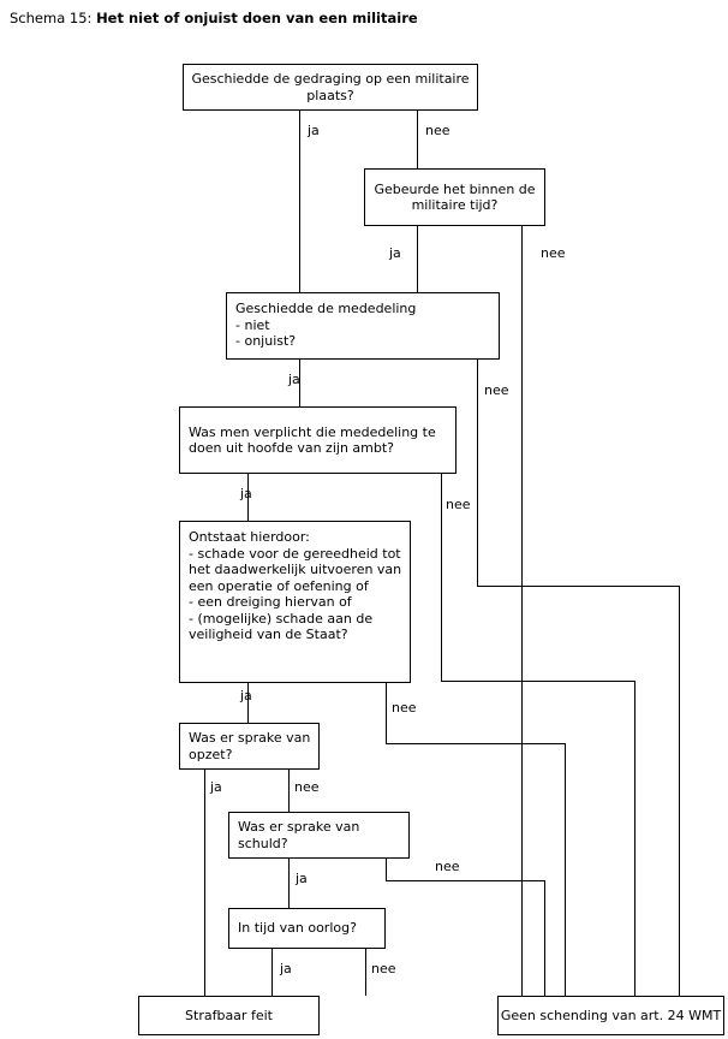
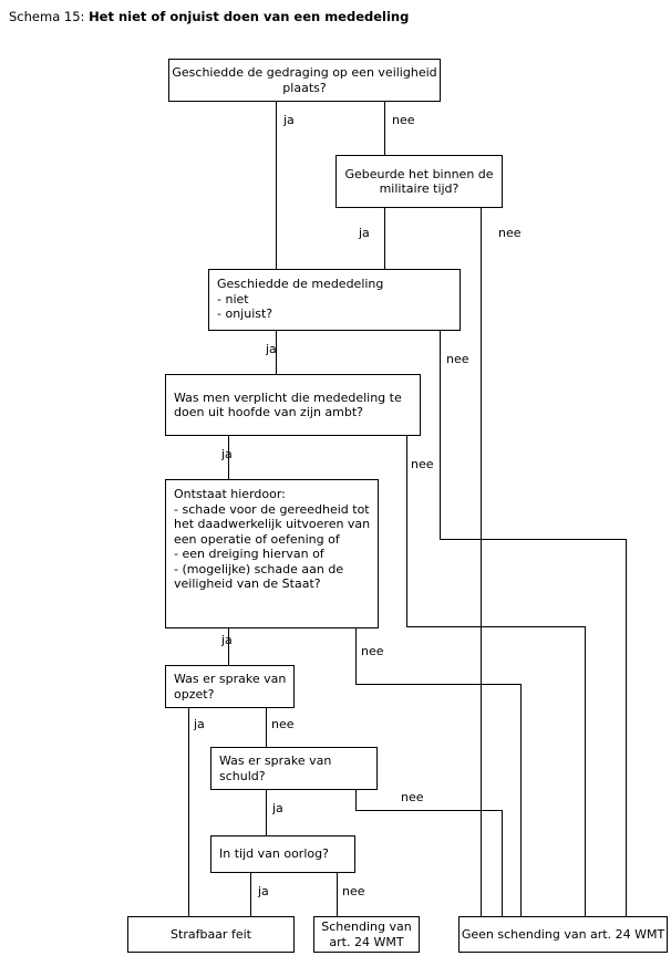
- Schema 15: Het niet of onjuist doen van een militaire
+ Schema 15: Het niet of onjuist doen van een mededeling
- Geschiedde de gedraging op een militaire plaats?
+ Geschiedde de gedraging op een veiligheid plaats?
  Gebeurde het binnen de militaire tijd?
  Geschiedde de mededeling
  - niet
  - onjuist?
  Was men verplicht die mededeling te doen uit hoofde van zijn ambt?
  Ontstaat hierdoor:
  - schade voor de gereedheid tot
  het daadwerkelijk uitvoeren van
  een operatie of oefening of
  - een dreiging hiervan of
  - (mogelijke) schade aan de
  veiligheid van de Staat?
  Was er sprake van opzet?
  Was er sprake van schuld?
  In tijd van oorlog?
  Strafbaar feit
+ Schending van art. 24 WMT
  Geen schending van art. 24 WMT
  ja
  nee
  ja
  nee
  ja
  nee
  ja
  nee
  ja
  nee
  ja
  nee
  ja
  nee
  ja
  nee
